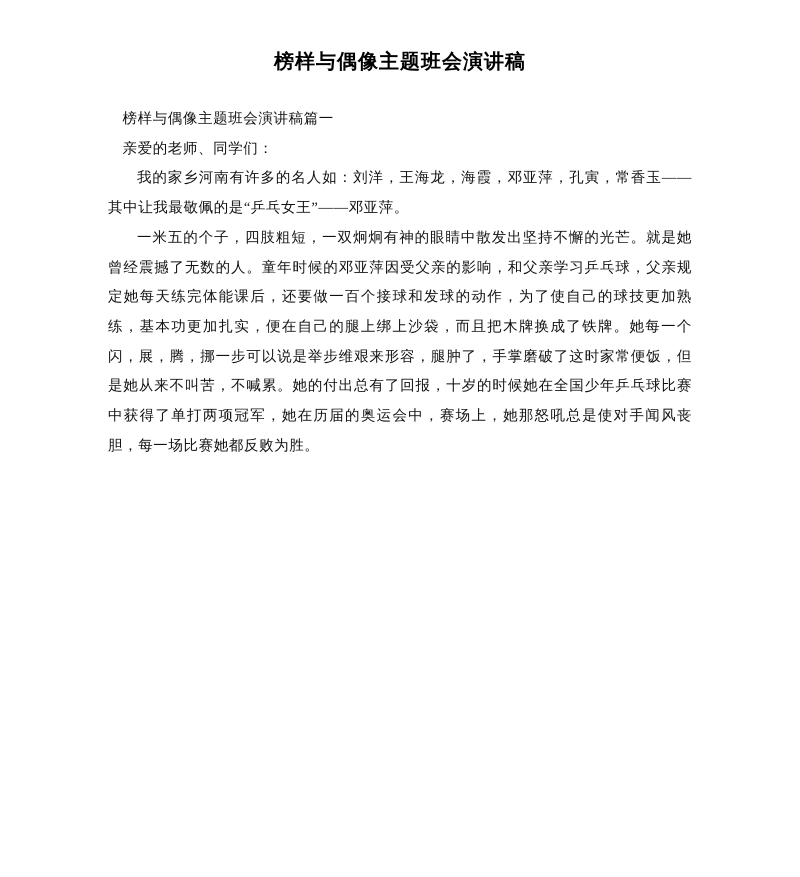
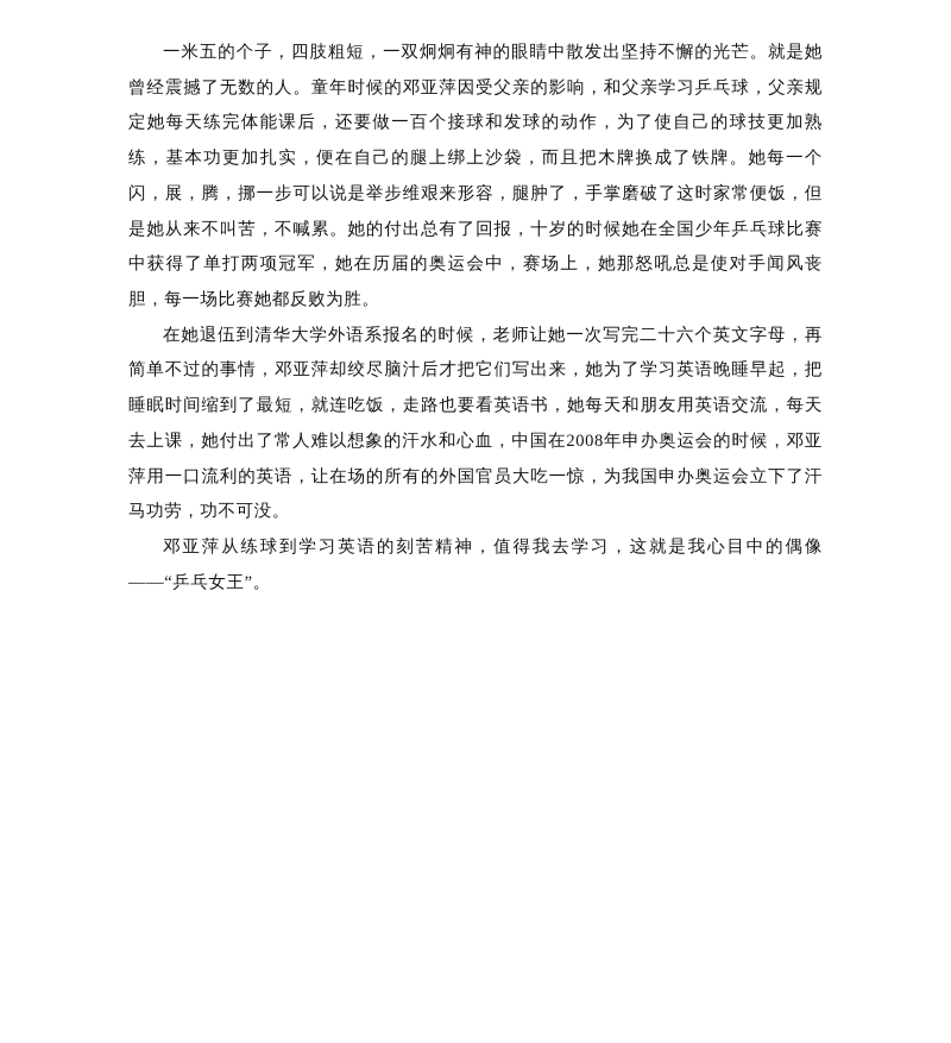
- 榜样与偶像主题班会演讲稿
- 榜样与偶像主题班会演讲稿篇一
- 亲爱的老师、同学们：
- 我的家乡河南有许多的名人如：刘洋，王海龙，海霞，邓亚萍，孔寅，常香玉――其中让我最敬佩的是“乒乓女王”――邓亚萍。
  一米五的个子，四肢粗短，一双炯炯有神的眼睛中散发出坚持不懈的光芒。就是她曾经震撼了无数的人。童年时候的邓亚萍因受父亲的影响，和父亲学习乒乓球，父亲规定她每天练完体能课后，还要做一百个接球和发球的动作，为了使自己的球技更加熟练，基本功更加扎实，便在自己的腿上绑上沙袋，而且把木牌换成了铁牌。她每一个闪，展，腾，挪一步可以说是举步维艰来形容，腿肿了，手掌磨破了这时家常便饭，但是她从来不叫苦，不喊累。她的付出总有了回报，十岁的时候她在全国少年乒乓球比赛中获得了单打两项冠军，她在历届的奥运会中，赛场上，她那怒吼总是使对手闻风丧胆，每一场比赛她都反败为胜。
+ 在她退伍到清华大学外语系报名的时候，老师让她一次写完二十六个英文字母，再简单不过的事情，邓亚萍却绞尽脑汁后才把它们写出来，她为了学习英语晚睡早起，把睡眠时间缩到了最短，就连吃饭，走路也要看英语书，她每天和朋友用英语交流，每天去上课，她付出了常人难以想象的汗水和心血，中国在2008年申办奥运会的时候，邓亚萍用一口流利的英语，让在场的所有的外国官员大吃一惊，为我国申办奥运会立下了汗马功劳，功不可没。
+ 邓亚萍从练球到学习英语的刻苦精神，值得我去学习，这就是我心目中的偶像――“乒乓女王”。
